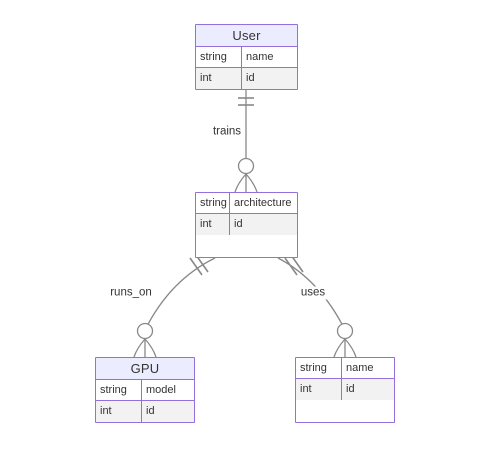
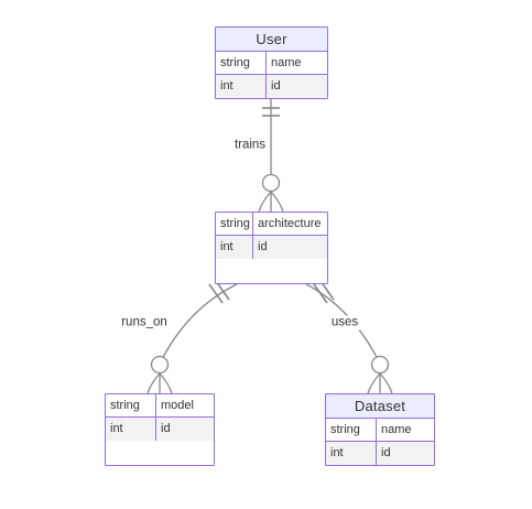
  trains
  runs_on
  uses
  User
  string
  name
  int
  id
  string
  architecture
  int
  id
- GPU
  string
  model
  int
  id
+ Dataset
  string
  name
  int
  id
